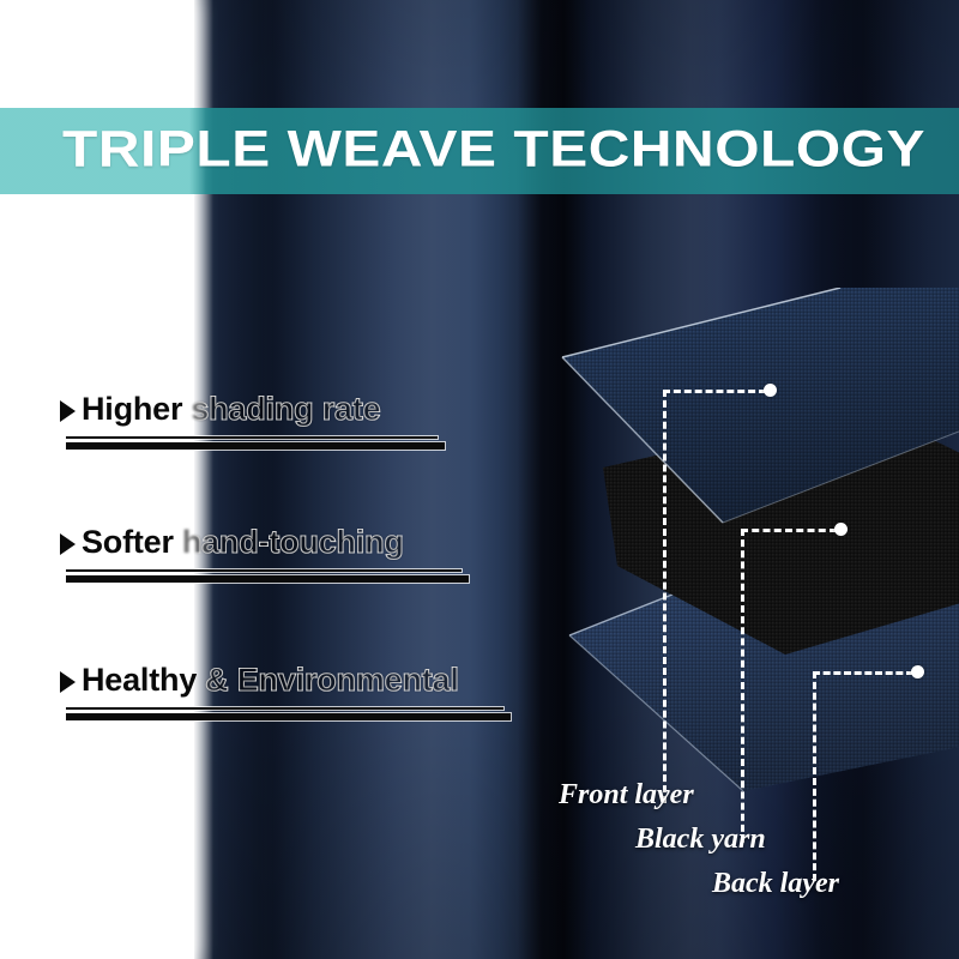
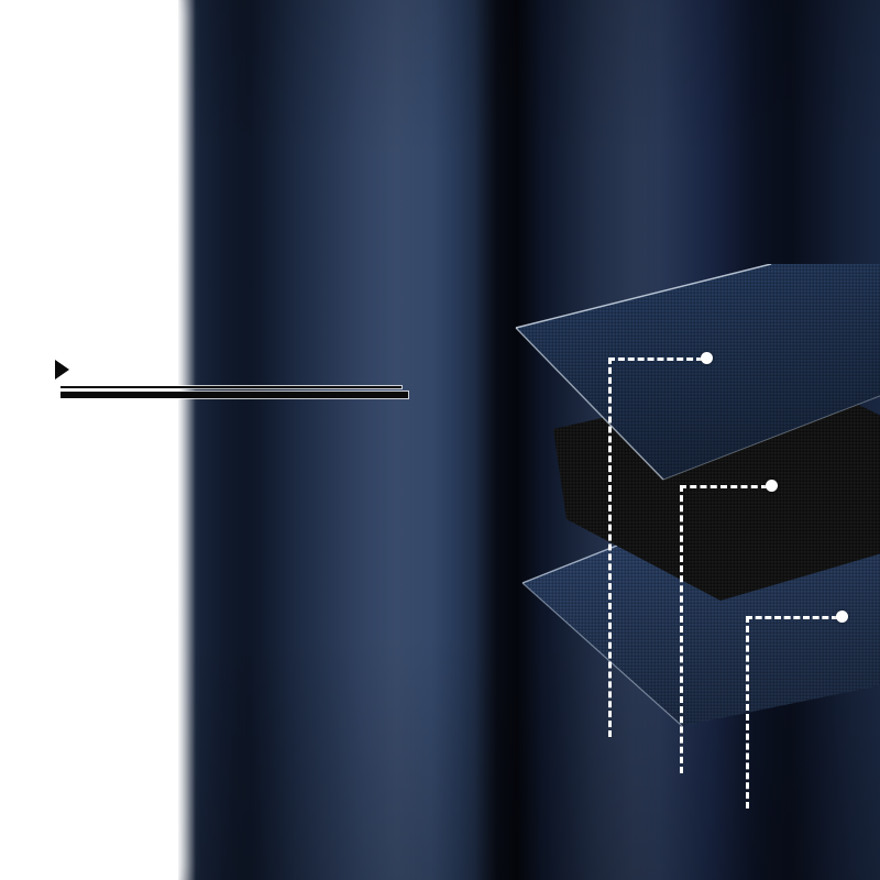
- TRIPLE WEAVE TECHNOLOGY
- Higher
- shading rate
- Softer
- hand-touching
- Healthy
- & Environmental
- Front layer
- Black yarn
- Back layer
